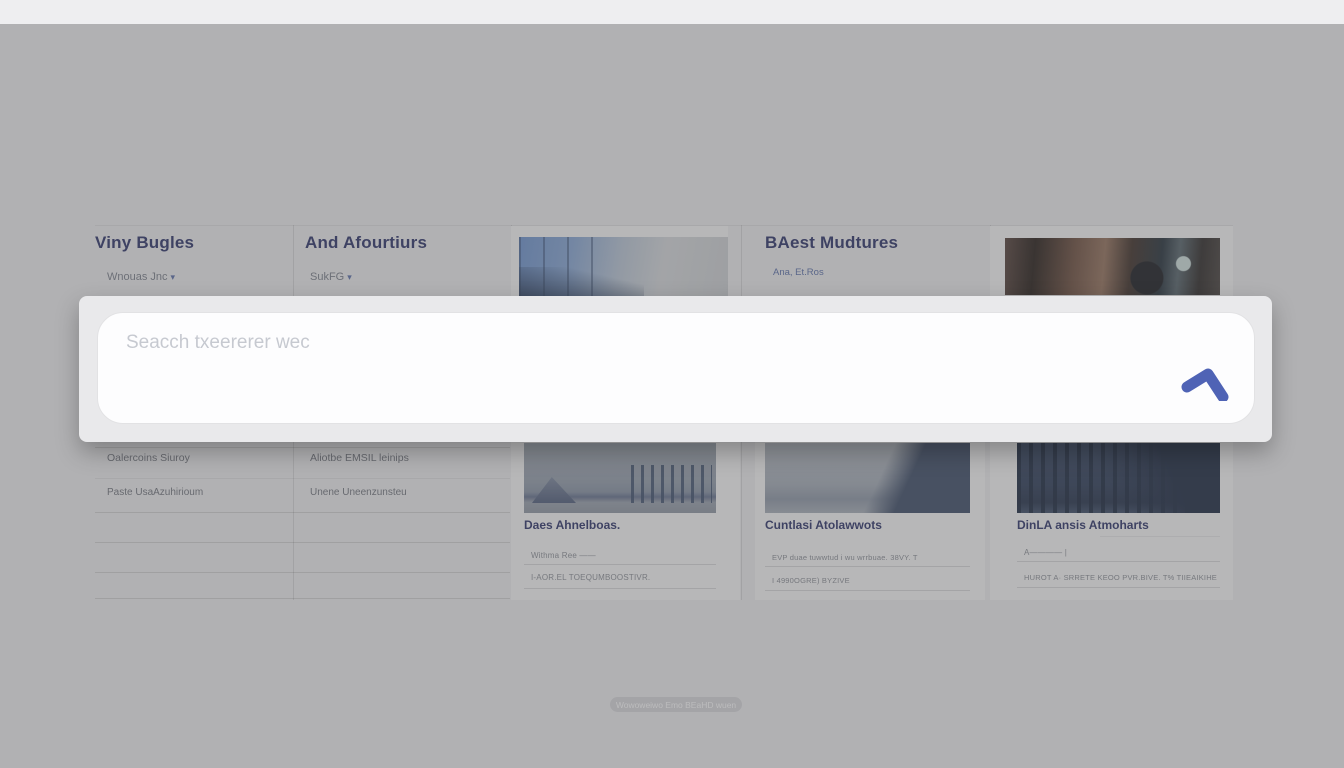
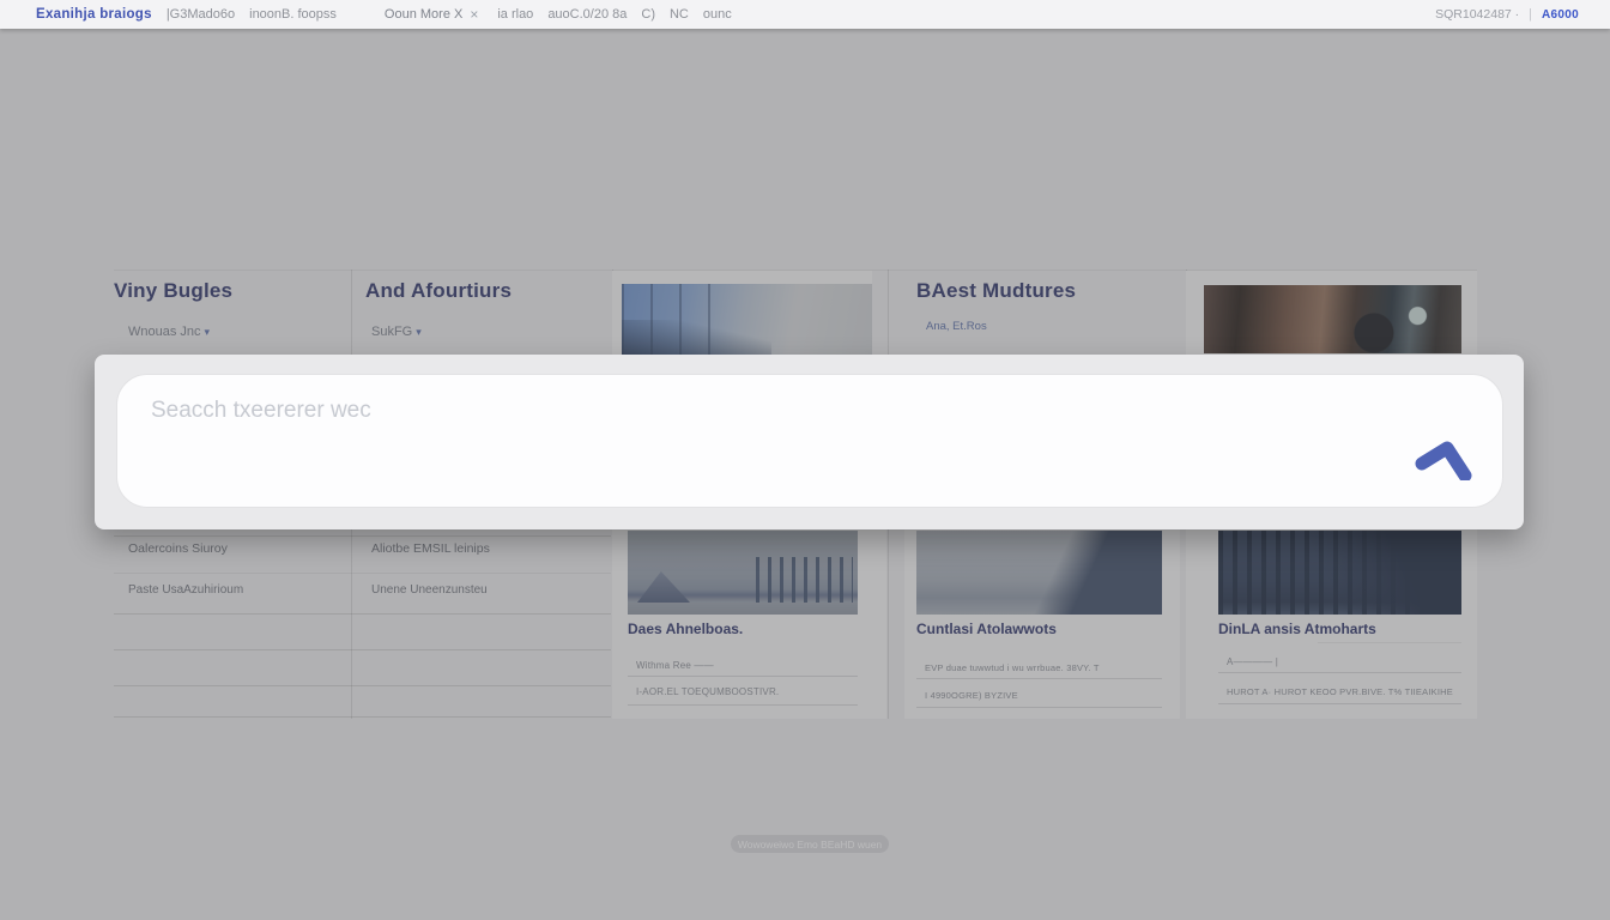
  Viny Bugles
  And Afourtiurs
  BAest Mudtures
  Wnouas Jnc ▾
  SukFG ▾
  Ana, Et.Ros
  Oalercoins Siuroy
  Aliotbe EMSIL leinips
  Paste UsaAzuhirioum
  Unene Uneenzunsteu
  Daes Ahnelboas.
  Withma Ree ——
  I-AOR.EL TOEQUMBOOSTIVR.
  Cuntlasi Atolawwots
  EVP duae tuwwtud i wu wrrbuae. 38VY. T
  I 4990OGRE) BYZIVE
  DinLA ansis Atmoharts
  A———— |
- HUROT A· SRRETE KEOO PVR.BIVE. T% TIIEAIKIHE
+ HUROT A· HUROT KEOO PVR.BIVE. T% TIIEAIKIHE
  Seacch txeererer wec
+ Exanihja braiogs
+ |G3Mado6o
+ inoonB. foopss
+ Ooun More X
+ ×
+ ia rlao
+ auoC.0/20 8a
+ C)
+ NC
+ ounc
+ SQR1042487 ·
+ |
+ A6000
